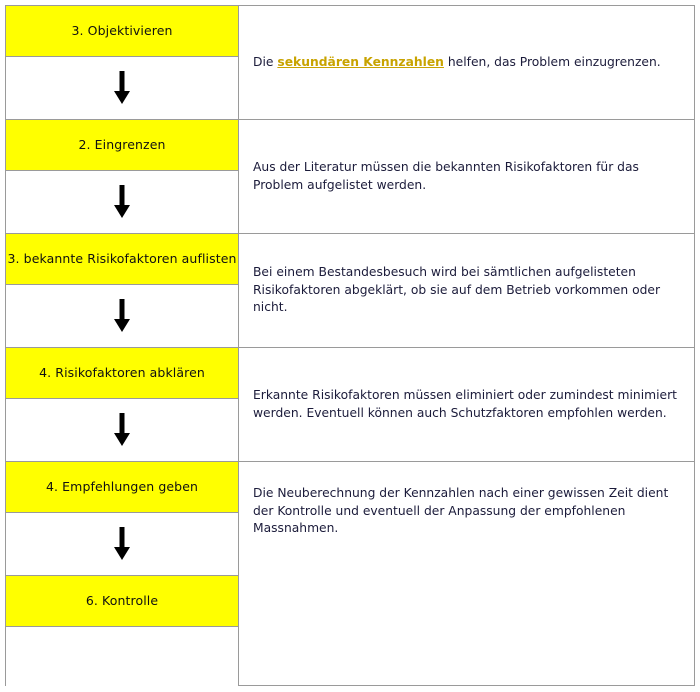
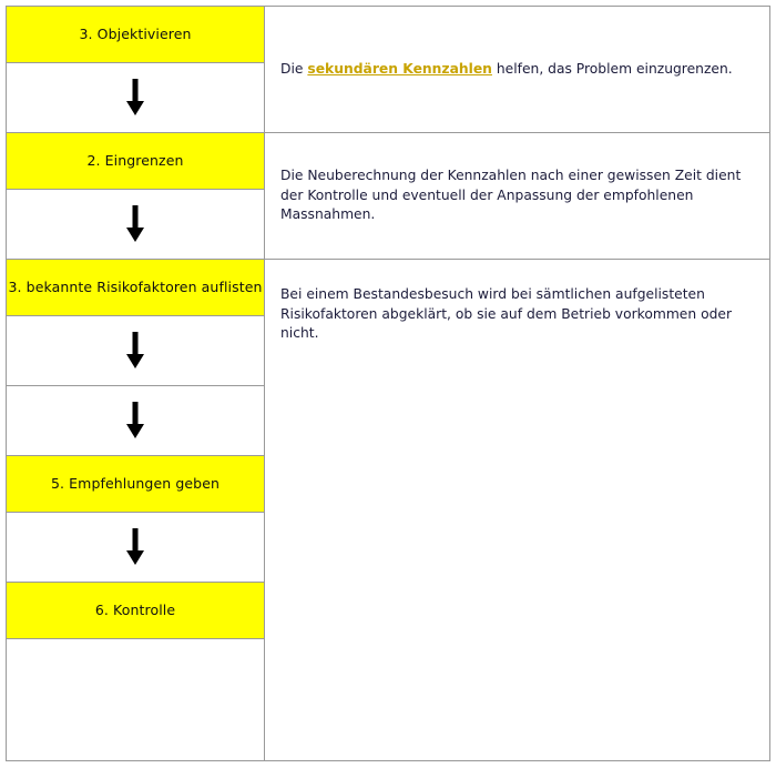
  3. Objektivieren
  2. Eingrenzen
  3. bekannte Risikofaktoren auflisten
- 4. Risikofaktoren abklären
- 4. Empfehlungen geben
+ 5. Empfehlungen geben
  6. Kontrolle
  Die sekundären Kennzahlen helfen, das Problem einzugrenzen.
- Aus der Literatur müssen die bekannten Risikofaktoren für das Problem aufgelistet werden.
- Bei einem Bestandesbesuch wird bei sämtlichen aufgelisteten Risikofaktoren abgeklärt, ob sie auf dem Betrieb vorkommen oder nicht.
+ Die Neuberechnung der Kennzahlen nach einer gewissen Zeit dient der Kontrolle und eventuell der Anpassung der empfohlenen Massnahmen.
- Erkannte Risikofaktoren müssen eliminiert oder zumindest minimiert werden. Eventuell können auch Schutzfaktoren empfohlen werden.
- Die Neuberechnung der Kennzahlen nach einer gewissen Zeit dient der Kontrolle und eventuell der Anpassung der empfohlenen Massnahmen.
+ Bei einem Bestandesbesuch wird bei sämtlichen aufgelisteten Risikofaktoren abgeklärt, ob sie auf dem Betrieb vorkommen oder nicht.
